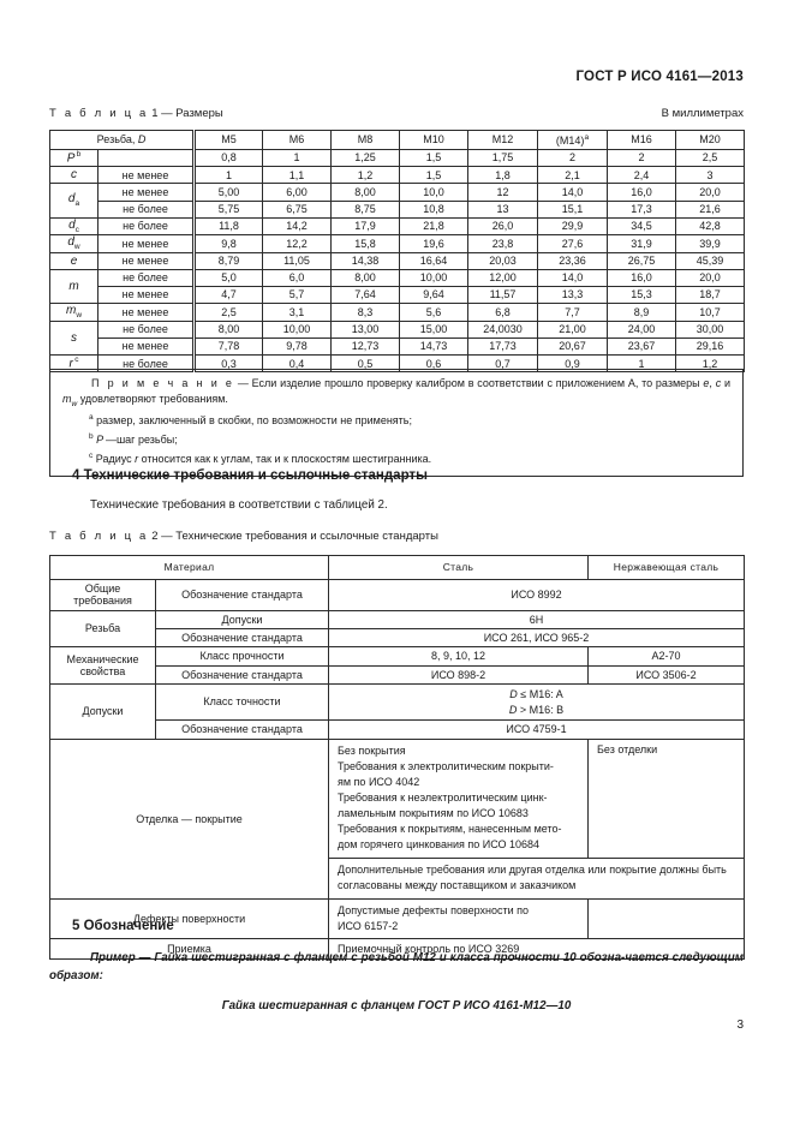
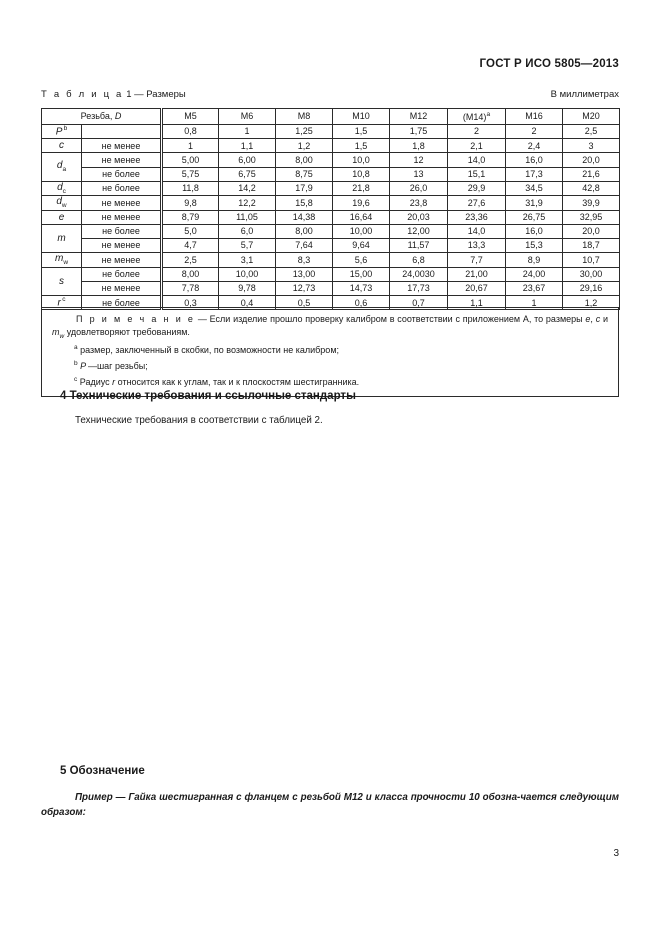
- ГОСТ Р ИСО 4161—2013
+ ГОСТ Р ИСО 5805—2013
  В миллиметрах
  Т а б л и ц а 1 — Размеры
  Резьба, D	M5	M6	M8	M10	M12	(M14)	M16	M20
  P		0,8	1	1,25	1,5	1,75	2	2	2,5
  c	не менее	1	1,1	1,2	1,5	1,8	2,1	2,4	3
  d	не менее	5,00	6,00	8,00	10,0	12	14,0	16,0	20,0
  не более	5,75	6,75	8,75	10,8	13	15,1	17,3	21,6
  d	не более	11,8	14,2	17,9	21,8	26,0	29,9	34,5	42,8
  d	не менее	9,8	12,2	15,8	19,6	23,8	27,6	31,9	39,9
- e	не менее	8,79	11,05	14,38	16,64	20,03	23,36	26,75	45,39
+ e	не менее	8,79	11,05	14,38	16,64	20,03	23,36	26,75	32,95
  m	не более	5,0	6,0	8,00	10,00	12,00	14,0	16,0	20,0
  не менее	4,7	5,7	7,64	9,64	11,57	13,3	15,3	18,7
  m	не менее	2,5	3,1	8,3	5,6	6,8	7,7	8,9	10,7
  s	не более	8,00	10,00	13,00	15,00	24,0030	21,00	24,00	30,00
  не менее	7,78	9,78	12,73	14,73	17,73	20,67	23,67	29,16
- r	не более	0,3	0,4	0,5	0,6	0,7	0,9	1	1,2
+ r	не более	0,3	0,4	0,5	0,6	0,7	1,1	1	1,2
  П р и м е ч а н и е — Если изделие прошло проверку калибром в соответствии с приложением А, то размеры e, c и m удовлетворяют требованиям.
- размер, заключенный в скобки, по возможности не применять;
+ размер, заключенный в скобки, по возможности не калибром;
  P —шаг резьбы;
  Радиус r относится как к углам, так и к плоскостям шестигранника.
  4 Технические требования и ссылочные стандарты
  Технические требования в соответствии с таблицей 2.
- Т а б л и ц а 2 — Технические требования и ссылочные стандарты
- Материал	Сталь	Нержавеющая сталь
- Общие требования	Обозначение стандарта	ИСО 8992
- Резьба	Допуски	6H
- Обозначение стандарта	ИСО 261, ИСО 965-2
- Механические свойства	Класс прочности	8, 9, 10, 12	A2-70
- Обозначение стандарта	ИСО 898-2	ИСО 3506-2
- Допуски	Класс точности	D ≤ M16: A D > M16: B
- Обозначение стандарта	ИСО 4759-1
- Отделка — покрытие	Без покрытия Требования к электролитическим покрыти- ям по ИСО 4042 Требования к неэлектролитическим цинк- ламельным покрытиям по ИСО 10683 Требования к покрытиям, нанесенным мето- дом горячего цинкования по ИСО 10684	Без отделки
- Дополнительные требования или другая отделка или покрытие должны быть согласованы между поставщиком и заказчиком
- Дефекты поверхности	Допустимые дефекты поверхности по ИСО 6157-2
- Приемка	Приемочный контроль по ИСО 3269
  5 Обозначение
  Пример — Гайка шестигранная с фланцем с резьбой М12 и класса прочности 10 обозна-чается следующим образом:
- Гайка шестигранная с фланцем ГОСТ Р ИСО 4161-М12—10
  3
